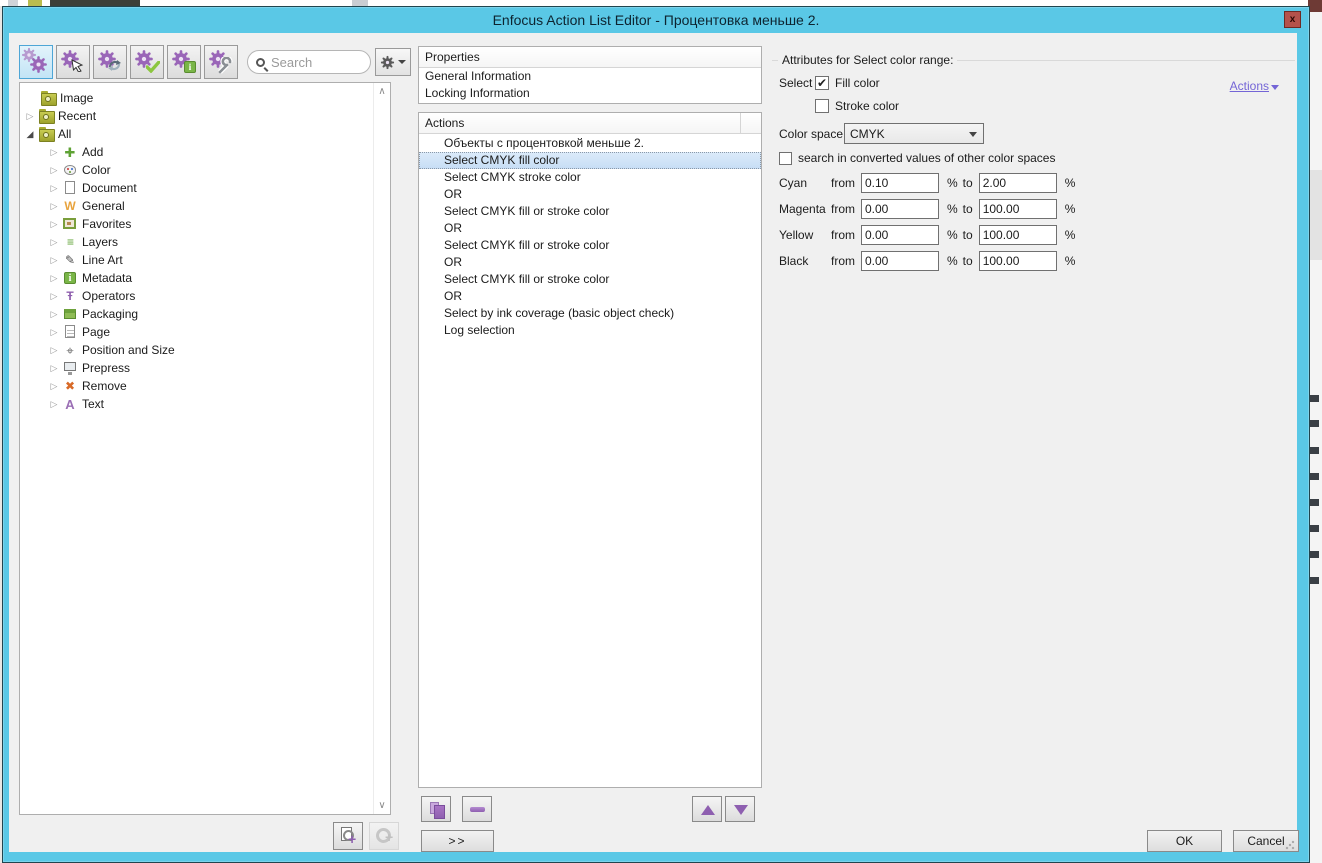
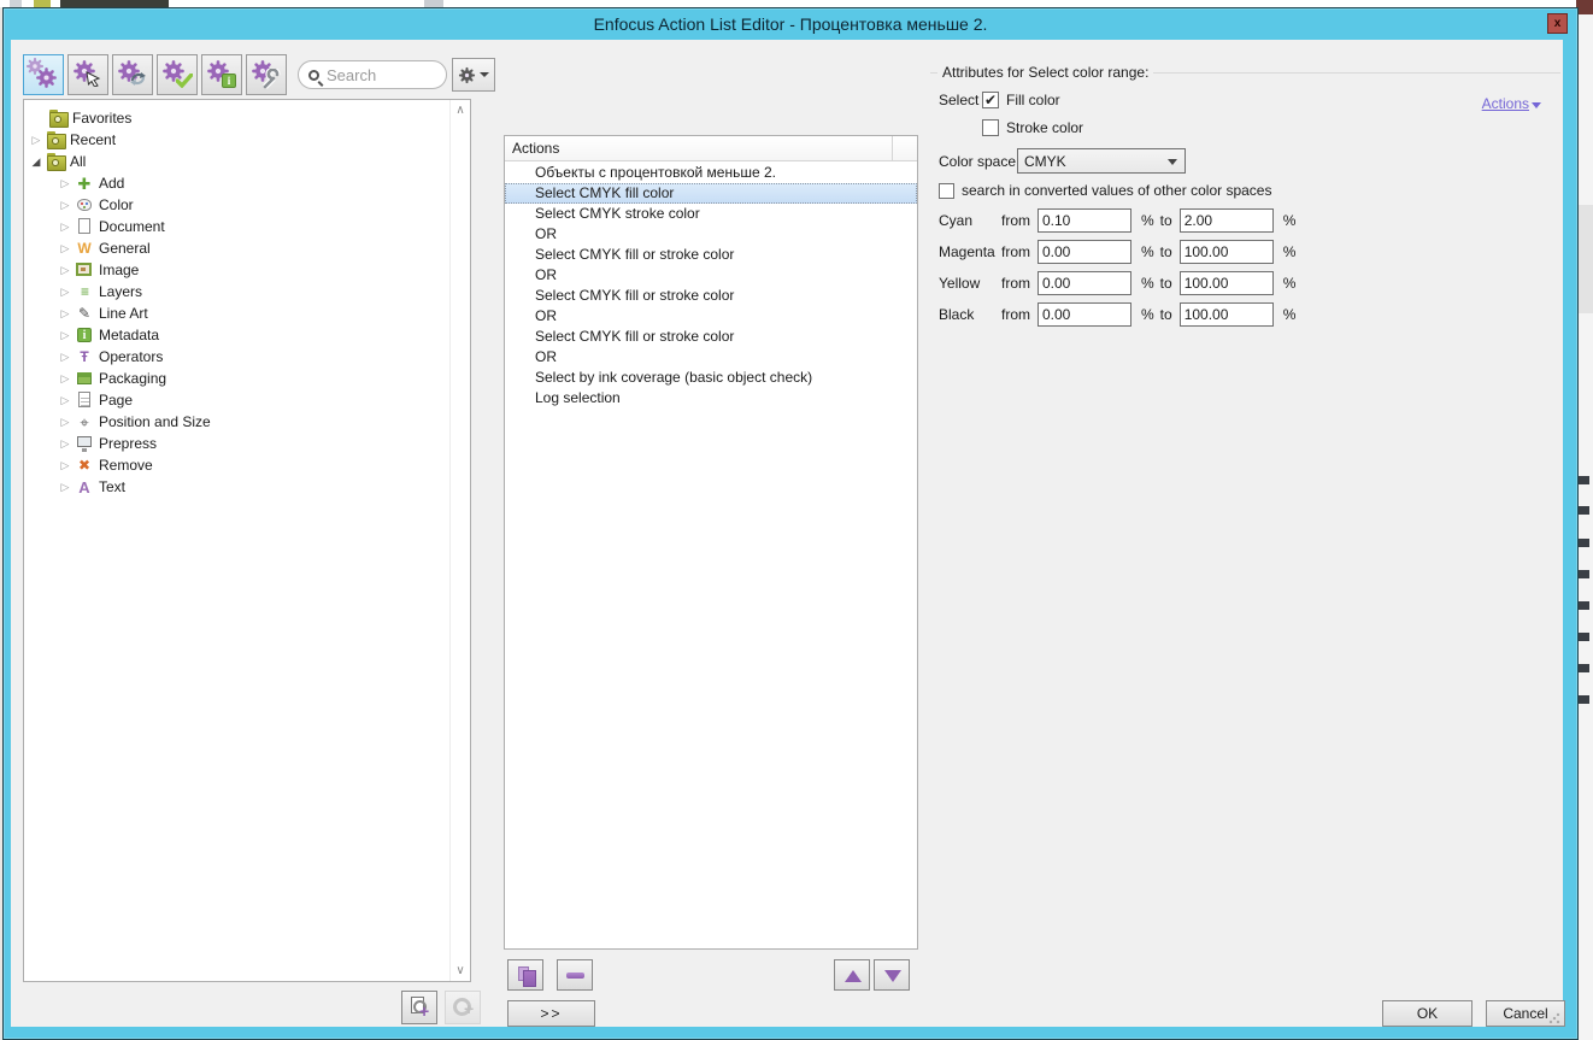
  Enfocus Action List Editor - Процентовка меньше 2.
  x
  i
  Search
- Image
+ Favorites
  ▷
  Recent
  ◢
  All
  ▷
  ✚
  Add
  ▷
  Color
  ▷
  Document
  ▷
  W
  General
  ▷
- Favorites
+ Image
  ▷
  ≡
  Layers
  ▷
  ✎
  Line Art
  ▷
  i
  Metadata
  ▷
  Ŧ
  Operators
  ▷
  Packaging
  ▷
  Page
  ▷
  ⌖
  Position and Size
  ▷
  Prepress
  ▷
  ✖
  Remove
  ▷
  A
  Text
  ∧
  ∨
- Properties
- General Information
- Locking Information
  Actions
  Объекты с процентовкой меньше 2.
  Select CMYK fill color
  Select CMYK stroke color
  OR
  Select CMYK fill or stroke color
  OR
  Select CMYK fill or stroke color
  OR
  Select CMYK fill or stroke color
  OR
  Select by ink coverage (basic object check)
  Log selection
  >>
  Attributes for Select color range:
  Actions
  Select
  ✔
  Fill color
  Stroke color
  Color space
  CMYK
  search in converted values of other color spaces
  Cyan
  from
  0.10
  %
  to
  2.00
  %
  Magenta
  from
  0.00
  %
  to
  100.00
  %
  Yellow
  from
  0.00
  %
  to
  100.00
  %
  Black
  from
  0.00
  %
  to
  100.00
  %
  OK
  Cancel
